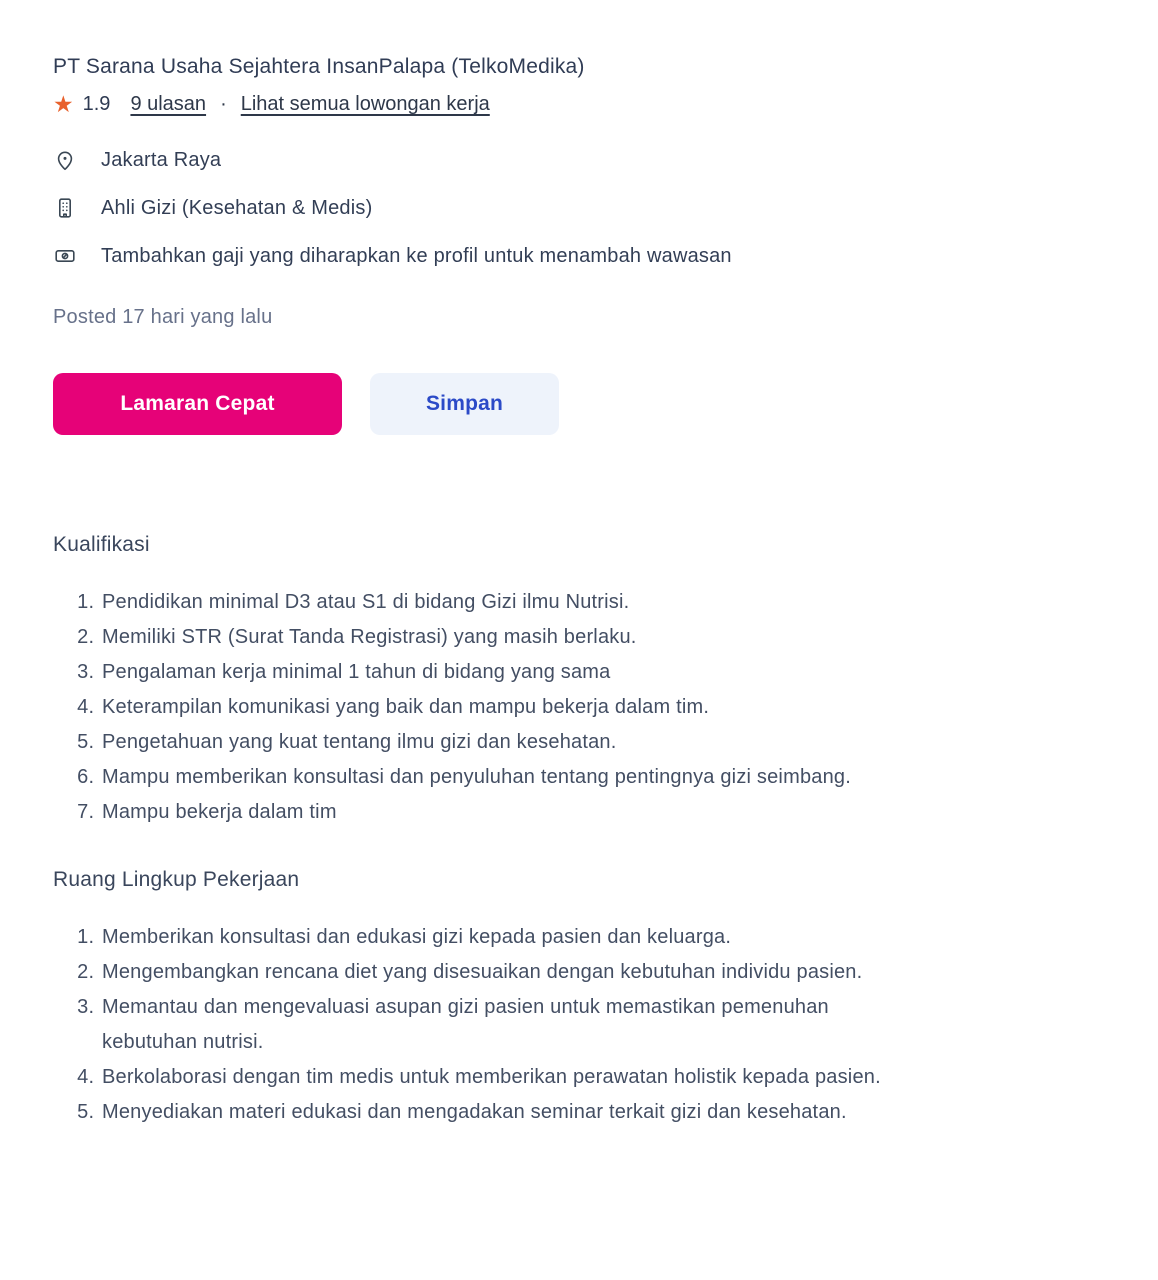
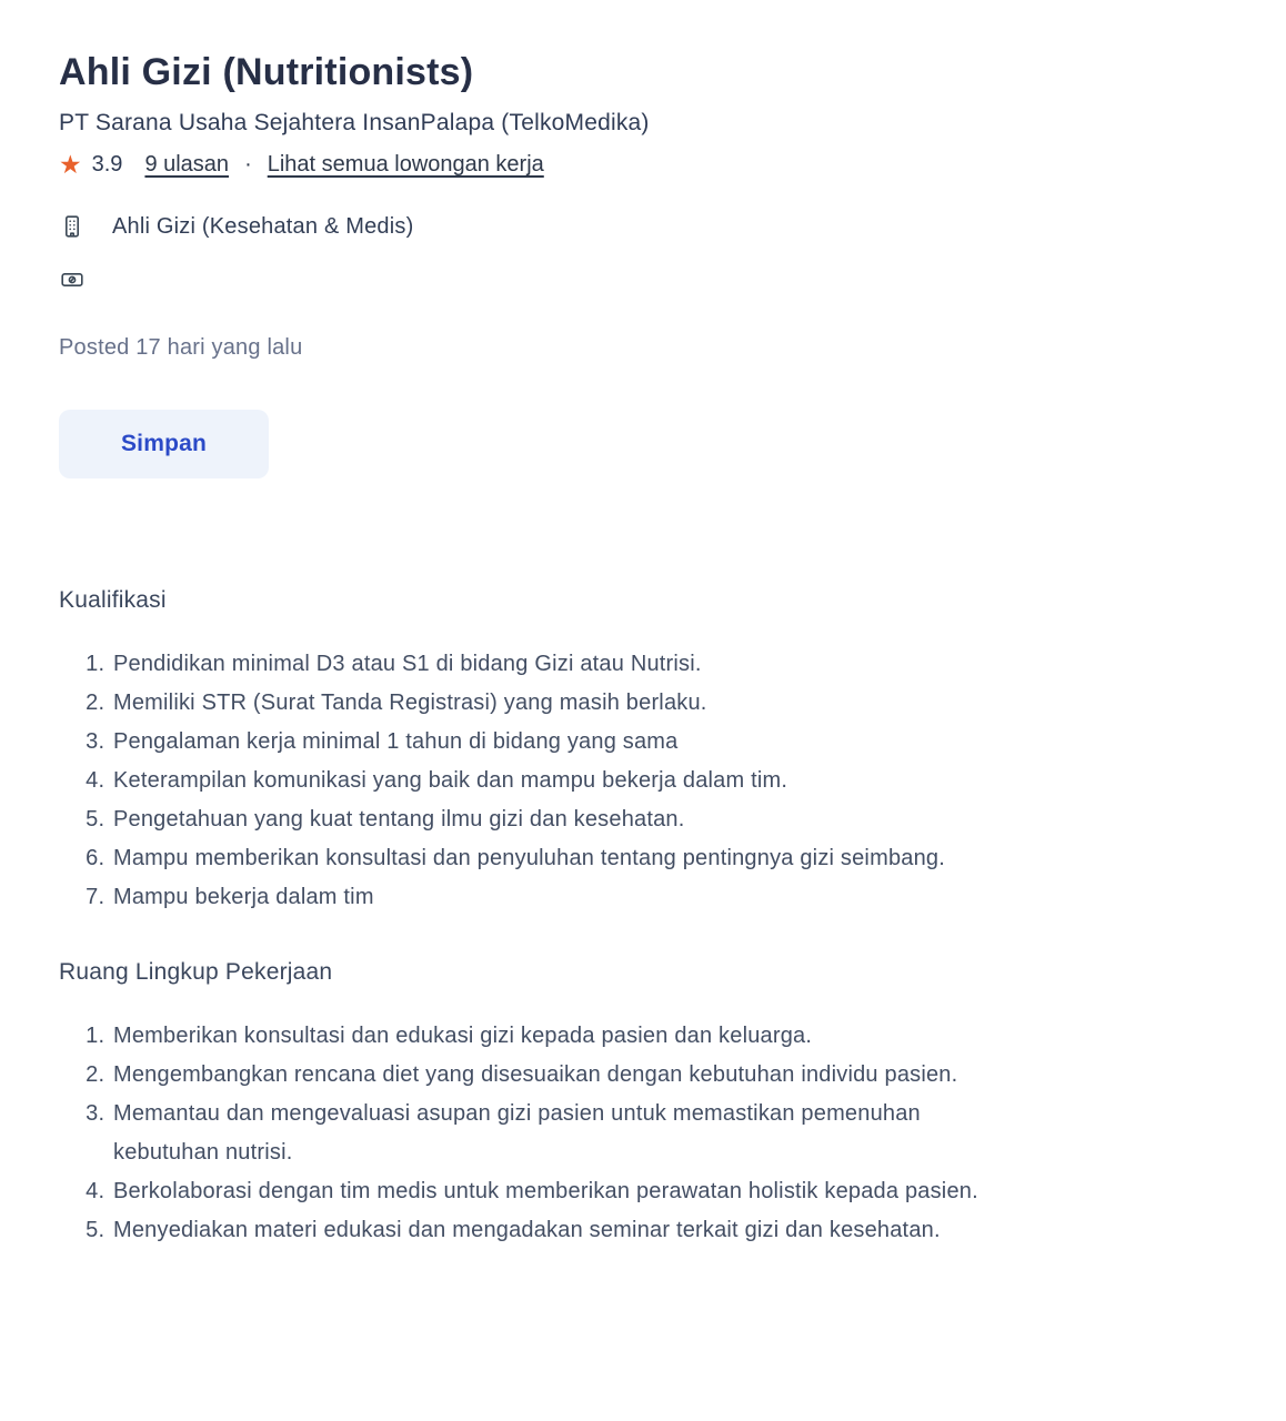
+ Ahli Gizi (Nutritionists)
  PT Sarana Usaha Sejahtera InsanPalapa (TelkoMedika)
  ★
- 1.9
+ 3.9
  9 ulasan
  ·
  Lihat semua lowongan kerja
- Jakarta Raya
  Ahli Gizi (Kesehatan & Medis)
- Tambahkan gaji yang diharapkan ke profil untuk menambah wawasan
  Posted 17 hari yang lalu
- Lamaran Cepat
  Simpan
  Kualifikasi
- Pendidikan minimal D3 atau S1 di bidang Gizi ilmu Nutrisi.
+ Pendidikan minimal D3 atau S1 di bidang Gizi atau Nutrisi.
  Memiliki STR (Surat Tanda Registrasi) yang masih berlaku.
  Pengalaman kerja minimal 1 tahun di bidang yang sama
  Keterampilan komunikasi yang baik dan mampu bekerja dalam tim.
  Pengetahuan yang kuat tentang ilmu gizi dan kesehatan.
  Mampu memberikan konsultasi dan penyuluhan tentang pentingnya gizi seimbang.
  Mampu bekerja dalam tim
  Ruang Lingkup Pekerjaan
  Memberikan konsultasi dan edukasi gizi kepada pasien dan keluarga.
  Mengembangkan rencana diet yang disesuaikan dengan kebutuhan individu pasien.
  Memantau dan mengevaluasi asupan gizi pasien untuk memastikan pemenuhan kebutuhan nutrisi.
  Berkolaborasi dengan tim medis untuk memberikan perawatan holistik kepada pasien.
  Menyediakan materi edukasi dan mengadakan seminar terkait gizi dan kesehatan.
